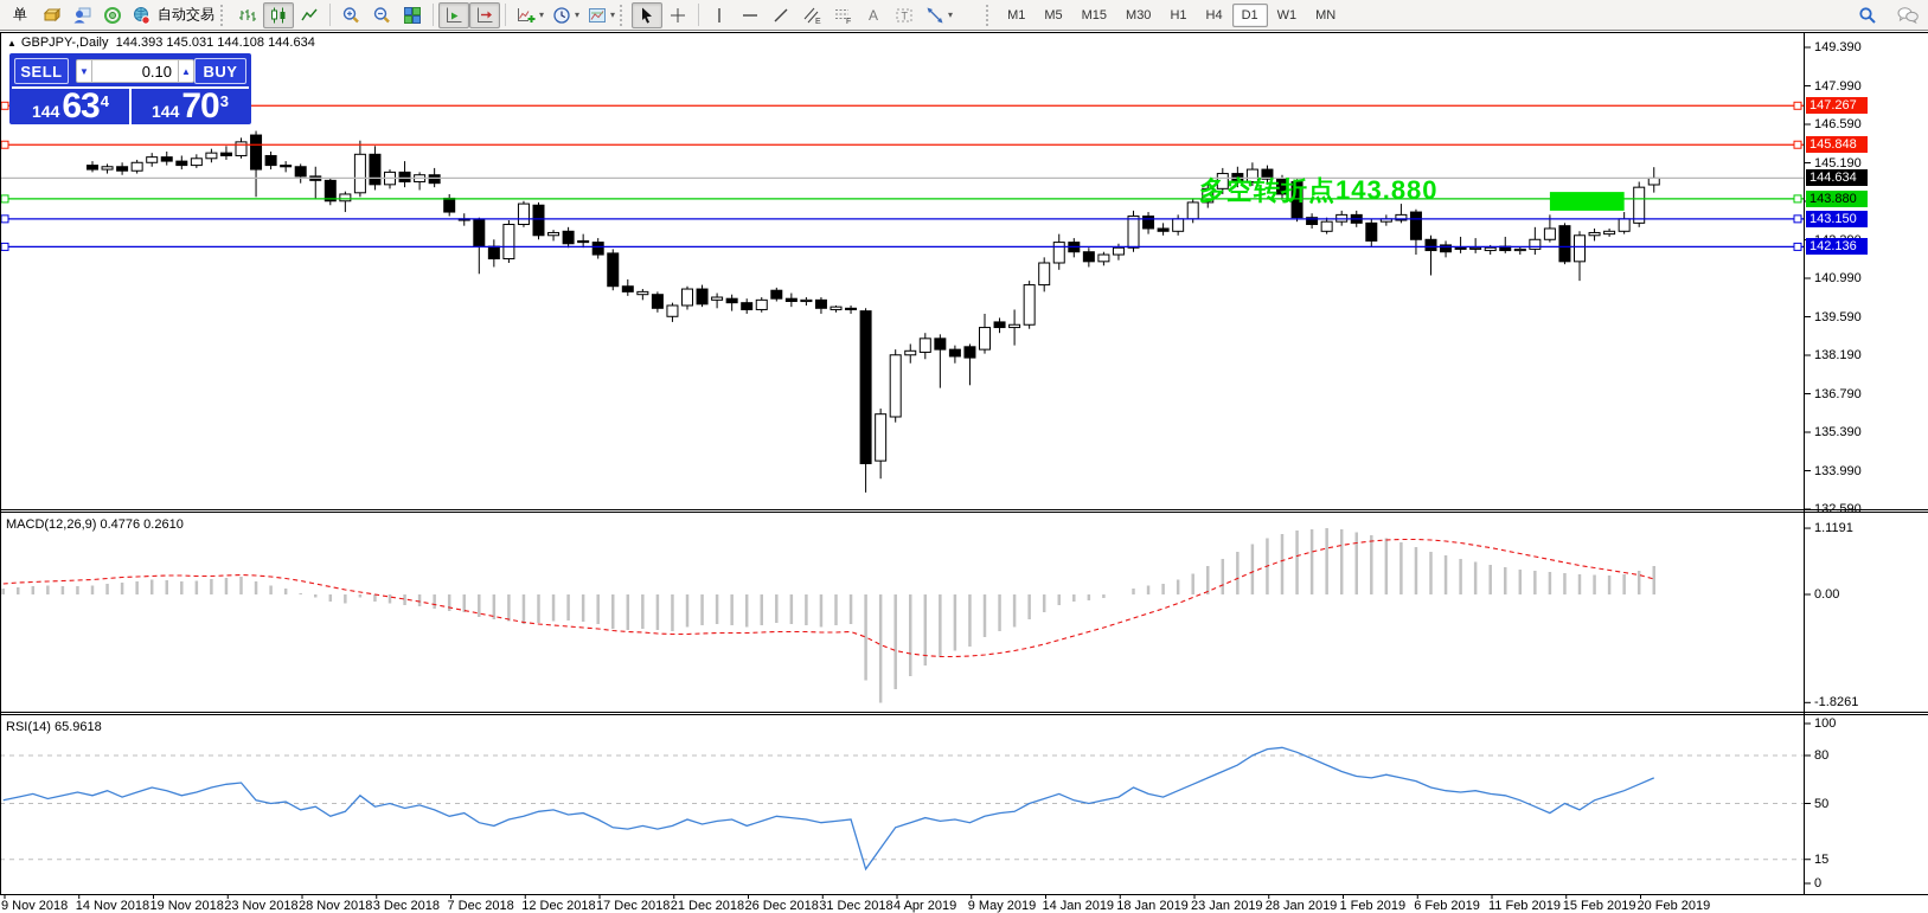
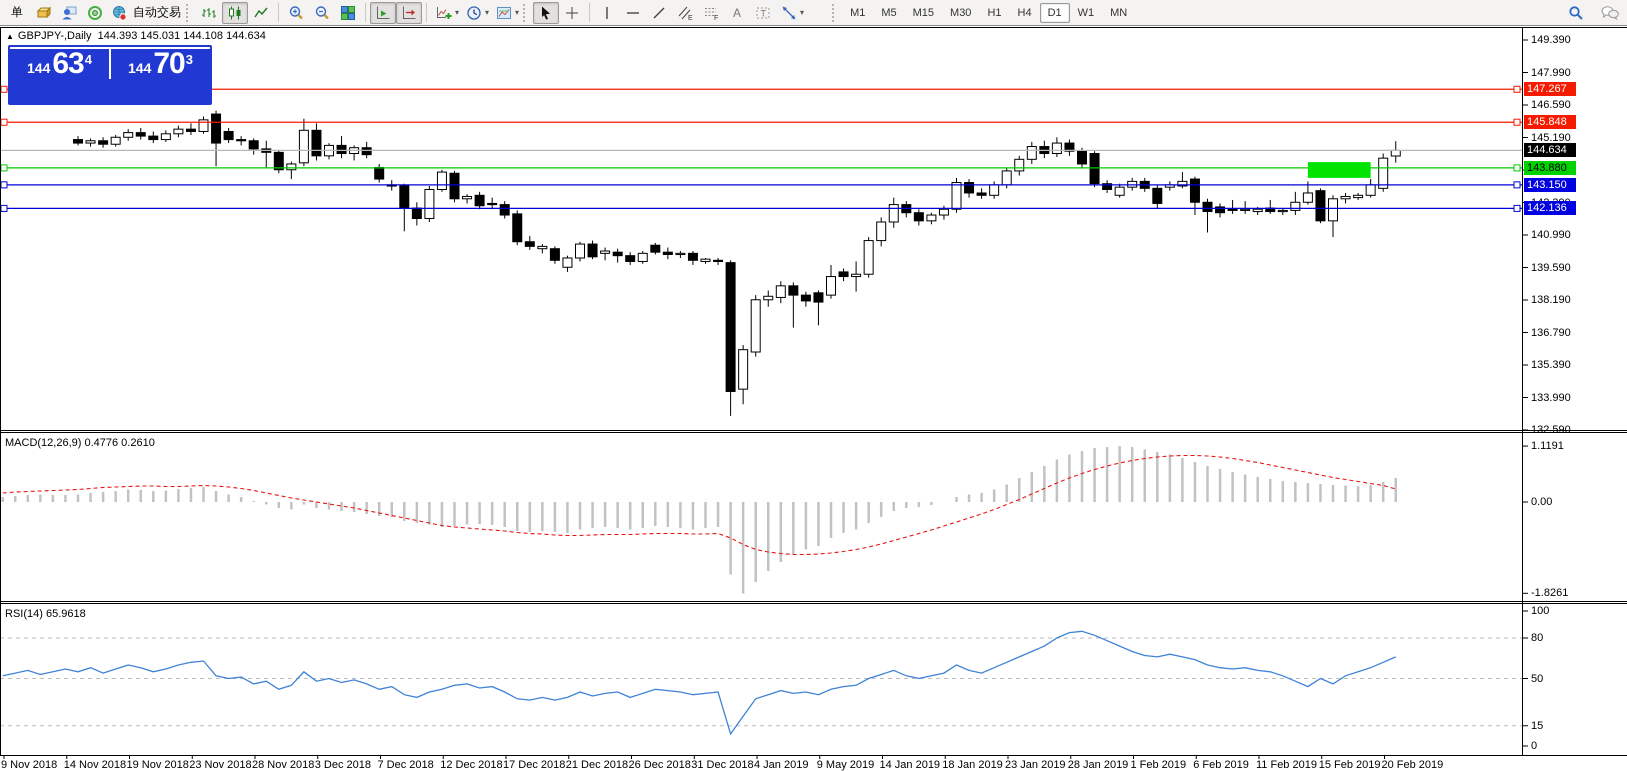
  单
  自动交易
  ▾
  ▾
  ▾
  A
  T
  ▾
  M1
  M5
  M15
  M30
  H1
  H4
  D1
  W1
  MN
  ▲ GBPJPY-,Daily 144.393 145.031 144.108 144.634
- SELL
- ▼
- 0.10
- ▲
- BUY
  144
  63
  4
  144
  70
  3
- 多空转折点143.880
  MACD(12,26,9) 0.4776 0.2610
  RSI(14) 65.9618
  149.390
  147.990
  146.590
  145.190
  140.990
  139.590
  138.190
  136.790
  135.390
  133.990
  132.590
  147.267
  145.848
  144.634
  143.880
  143.150
  142.136
  1.1191
  0.00
  -1.8261
  100
  80
  50
  15
  0
  9 Nov 2018
  14 Nov 2018
  19 Nov 2018
  23 Nov 2018
  28 Nov 2018
  3 Dec 2018
  7 Dec 2018
  12 Dec 2018
  17 Dec 2018
  21 Dec 2018
  26 Dec 2018
  31 Dec 2018
- 4 Apr 2019
+ 4 Jan 2019
  9 May 2019
  14 Jan 2019
  18 Jan 2019
  23 Jan 2019
  28 Jan 2019
  1 Feb 2019
  6 Feb 2019
  11 Feb 2019
  15 Feb 2019
  20 Feb 2019
